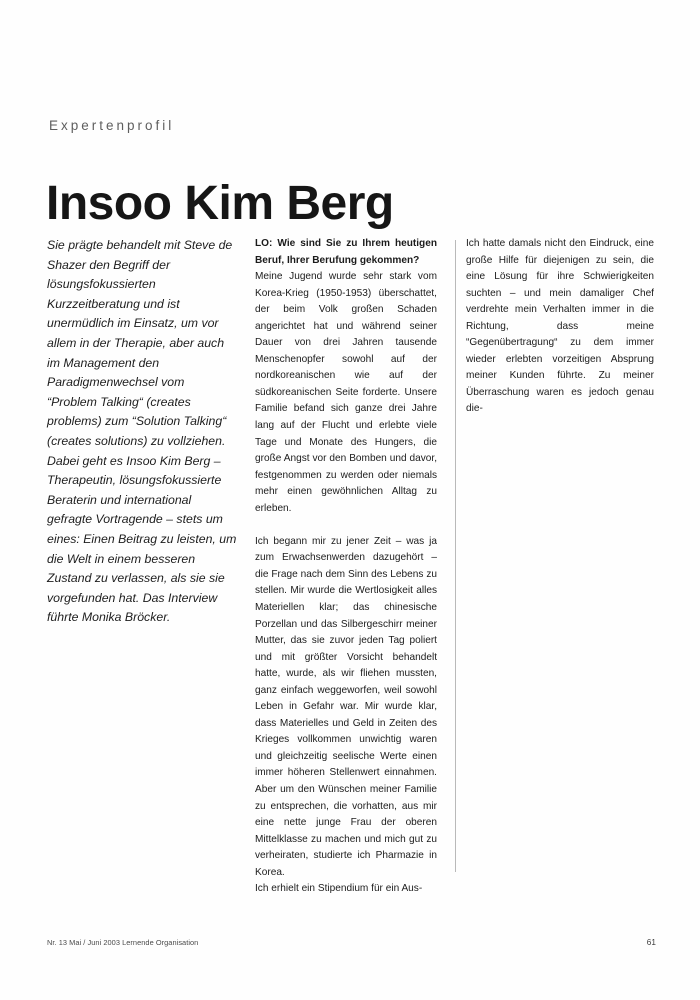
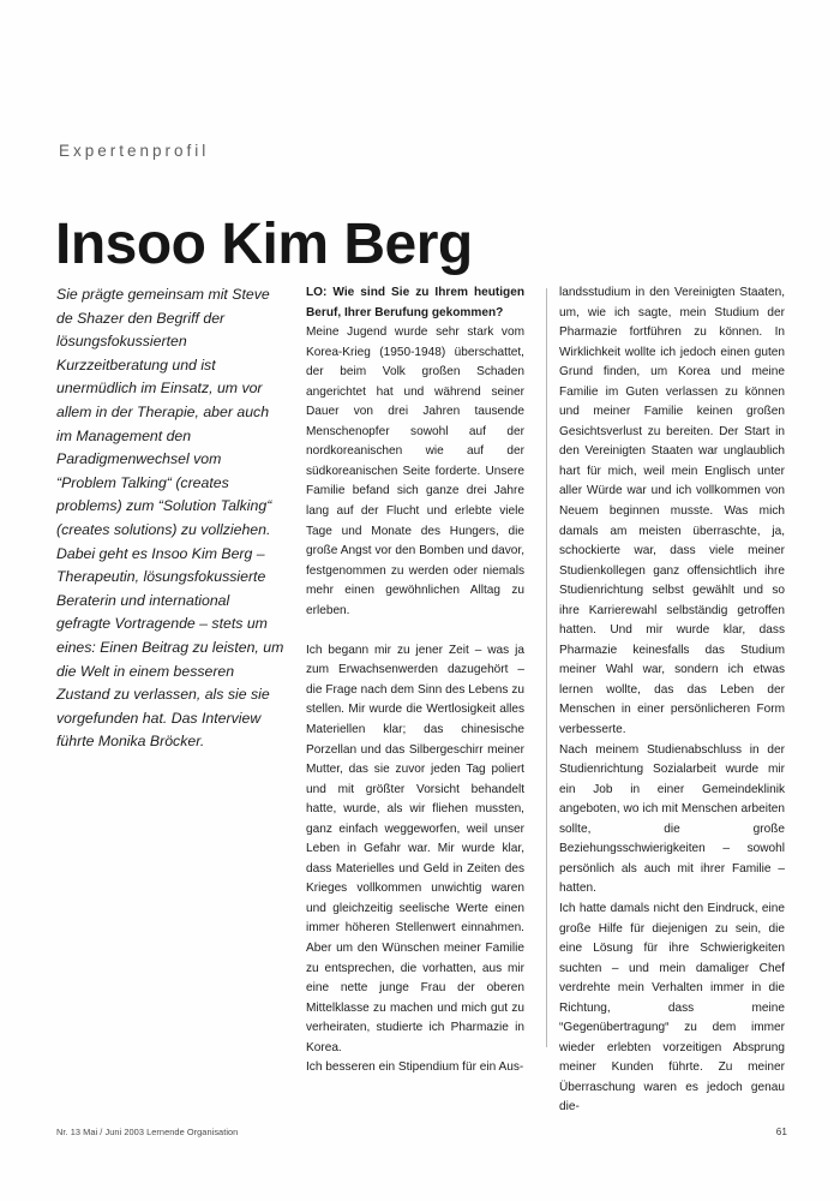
  Expertenprofil
  Insoo Kim Berg
- Sie prägte behandelt mit Steve de Shazer den Begriff der lösungsfokussierten Kurzzeitberatung und ist unermüdlich im Einsatz, um vor allem in der Therapie, aber auch im Management den Paradigmenwechsel vom “Problem Talking“ (creates problems) zum “Solution Talking“ (creates solutions) zu vollziehen. Dabei geht es Insoo Kim Berg – Therapeutin, lösungsfokussierte Beraterin und international gefragte Vortragende – stets um eines: Einen Beitrag zu leisten, um die Welt in einem besseren Zustand zu verlassen, als sie sie vorgefunden hat. Das Interview führte Monika Bröcker.
+ Sie prägte gemeinsam mit Steve de Shazer den Begriff der lösungsfokussierten Kurzzeitberatung und ist unermüdlich im Einsatz, um vor allem in der Therapie, aber auch im Management den Paradigmenwechsel vom “Problem Talking“ (creates problems) zum “Solution Talking“ (creates solutions) zu vollziehen. Dabei geht es Insoo Kim Berg – Therapeutin, lösungsfokussierte Beraterin und international gefragte Vortragende – stets um eines: Einen Beitrag zu leisten, um die Welt in einem besseren Zustand zu verlassen, als sie sie vorgefunden hat. Das Interview führte Monika Bröcker.
  LO: Wie sind Sie zu Ihrem heutigen Beruf, Ihrer Berufung gekommen?
- Meine Jugend wurde sehr stark vom Korea-Krieg (1950-1953) überschattet, der beim Volk großen Schaden angerichtet hat und während seiner Dauer von drei Jahren tausende Menschenopfer sowohl auf der nordkoreanischen wie auf der südkoreanischen Seite forderte. Unsere Familie befand sich ganze drei Jahre lang auf der Flucht und erlebte viele Tage und Monate des Hungers, die große Angst vor den Bomben und davor, festgenommen zu werden oder niemals mehr einen gewöhnlichen Alltag zu erleben.
+ Meine Jugend wurde sehr stark vom Korea-Krieg (1950-1948) überschattet, der beim Volk großen Schaden angerichtet hat und während seiner Dauer von drei Jahren tausende Menschenopfer sowohl auf der nordkoreanischen wie auf der südkoreanischen Seite forderte. Unsere Familie befand sich ganze drei Jahre lang auf der Flucht und erlebte viele Tage und Monate des Hungers, die große Angst vor den Bomben und davor, festgenommen zu werden oder niemals mehr einen gewöhnlichen Alltag zu erleben.
- Ich begann mir zu jener Zeit – was ja zum Erwachsenwerden dazugehört – die Frage nach dem Sinn des Lebens zu stellen. Mir wurde die Wertlosigkeit alles Materiellen klar; das chinesische Porzellan und das Silbergeschirr meiner Mutter, das sie zuvor jeden Tag poliert und mit größter Vorsicht behandelt hatte, wurde, als wir fliehen mussten, ganz einfach weggeworfen, weil sowohl Leben in Gefahr war. Mir wurde klar, dass Materielles und Geld in Zeiten des Krieges vollkommen unwichtig waren und gleichzeitig seelische Werte einen immer höheren Stellenwert einnahmen. Aber um den Wünschen meiner Familie zu entsprechen, die vorhatten, aus mir eine nette junge Frau der oberen Mittelklasse zu machen und mich gut zu verheiraten, studierte ich Pharmazie in Korea.
+ Ich begann mir zu jener Zeit – was ja zum Erwachsenwerden dazugehört – die Frage nach dem Sinn des Lebens zu stellen. Mir wurde die Wertlosigkeit alles Materiellen klar; das chinesische Porzellan und das Silbergeschirr meiner Mutter, das sie zuvor jeden Tag poliert und mit größter Vorsicht behandelt hatte, wurde, als wir fliehen mussten, ganz einfach weggeworfen, weil unser Leben in Gefahr war. Mir wurde klar, dass Materielles und Geld in Zeiten des Krieges vollkommen unwichtig waren und gleichzeitig seelische Werte einen immer höheren Stellenwert einnahmen. Aber um den Wünschen meiner Familie zu entsprechen, die vorhatten, aus mir eine nette junge Frau der oberen Mittelklasse zu machen und mich gut zu verheiraten, studierte ich Pharmazie in Korea.
- Ich erhielt ein Stipendium für ein Aus-
+ Ich besseren ein Stipendium für ein Aus-
+ landsstudium in den Vereinigten Staaten, um, wie ich sagte, mein Studium der Pharmazie fortführen zu können. In Wirklichkeit wollte ich jedoch einen guten Grund finden, um Korea und meine Familie im Guten verlassen zu können und meiner Familie keinen großen Gesichtsverlust zu bereiten. Der Start in den Vereinigten Staaten war unglaublich hart für mich, weil mein Englisch unter aller Würde war und ich vollkommen von Neuem beginnen musste. Was mich damals am meisten überraschte, ja, schockierte war, dass viele meiner Studienkollegen ganz offensichtlich ihre Studienrichtung selbst gewählt und so ihre Karrierewahl selbständig getroffen hatten. Und mir wurde klar, dass Pharmazie keinesfalls das Studium meiner Wahl war, sondern ich etwas lernen wollte, das das Leben der Menschen in einer persönlicheren Form verbesserte.
+ Nach meinem Studienabschluss in der Studienrichtung Sozialarbeit wurde mir ein Job in einer Gemeindeklinik angeboten, wo ich mit Menschen arbeiten sollte, die große Beziehungsschwierigkeiten – sowohl persönlich als auch mit ihrer Familie – hatten.
  Ich hatte damals nicht den Eindruck, eine große Hilfe für diejenigen zu sein, die eine Lösung für ihre Schwierigkeiten suchten – und mein damaliger Chef verdrehte mein Verhalten immer in die Richtung, dass meine “Gegenübertragung“ zu dem immer wieder erlebten vorzeitigen Absprung meiner Kunden führte. Zu meiner Überraschung waren es jedoch genau die-
  Nr. 13 Mai / Juni 2003 Lernende Organisation
  61
